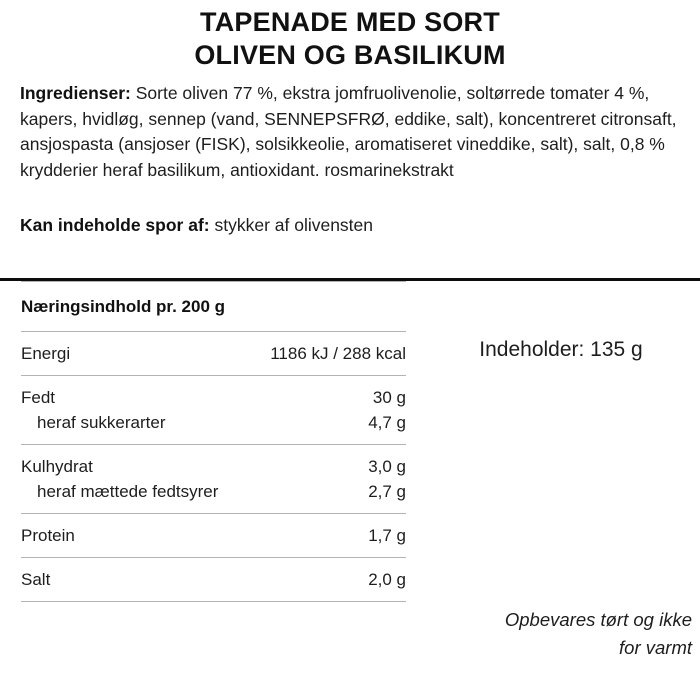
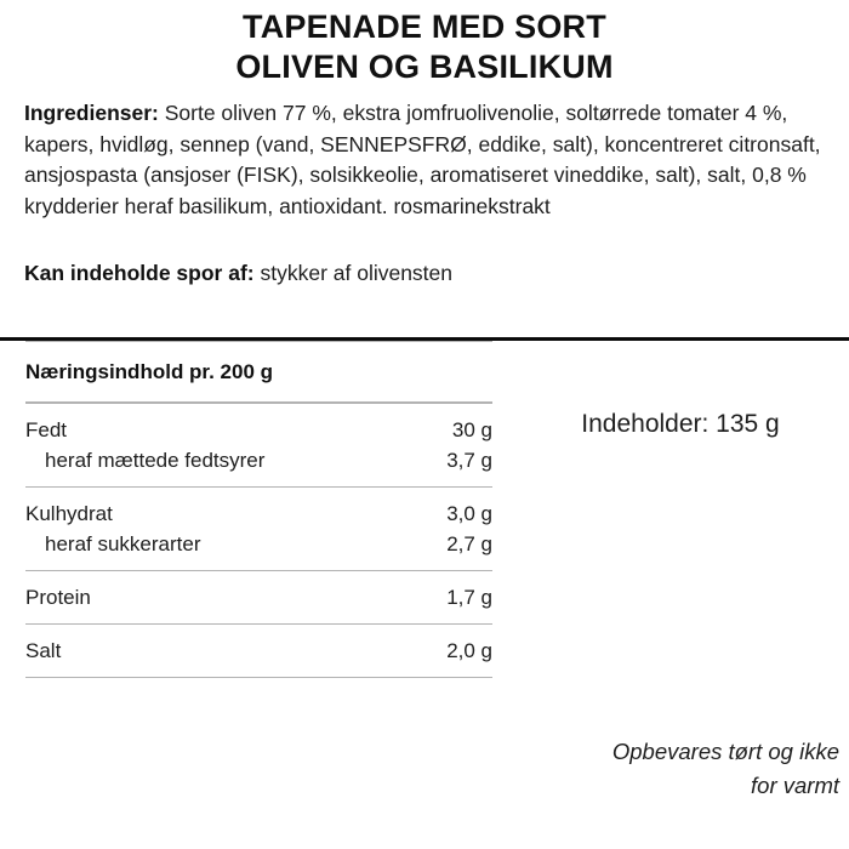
  TAPENADE MED SORT
  OLIVEN OG BASILIKUM
  Ingredienser: Sorte oliven 77 %, ekstra jomfruolivenolie, soltørrede tomater 4 %, kapers, hvidløg, sennep (vand, SENNEPSFRØ, eddike, salt), koncentreret citronsaft, ansjospasta (ansjoser (FISK), solsikkeolie, aromatiseret vineddike, salt), salt, 0,8 % krydderier heraf basilikum, antioxidant. rosmarinekstrakt
  Kan indeholde spor af: stykker af olivensten
  Næringsindhold pr. 200 g
- Energi
- 1186 kJ / 288 kcal
  Fedt
  30 g
- heraf sukkerarter
+ heraf mættede fedtsyrer
- 4,7 g
+ 3,7 g
  Kulhydrat
  3,0 g
- heraf mættede fedtsyrer
+ heraf sukkerarter
  2,7 g
  Protein
  1,7 g
  Salt
  2,0 g
  Indeholder: 135 g
  Opbevares tørt og ikke
  for varmt
